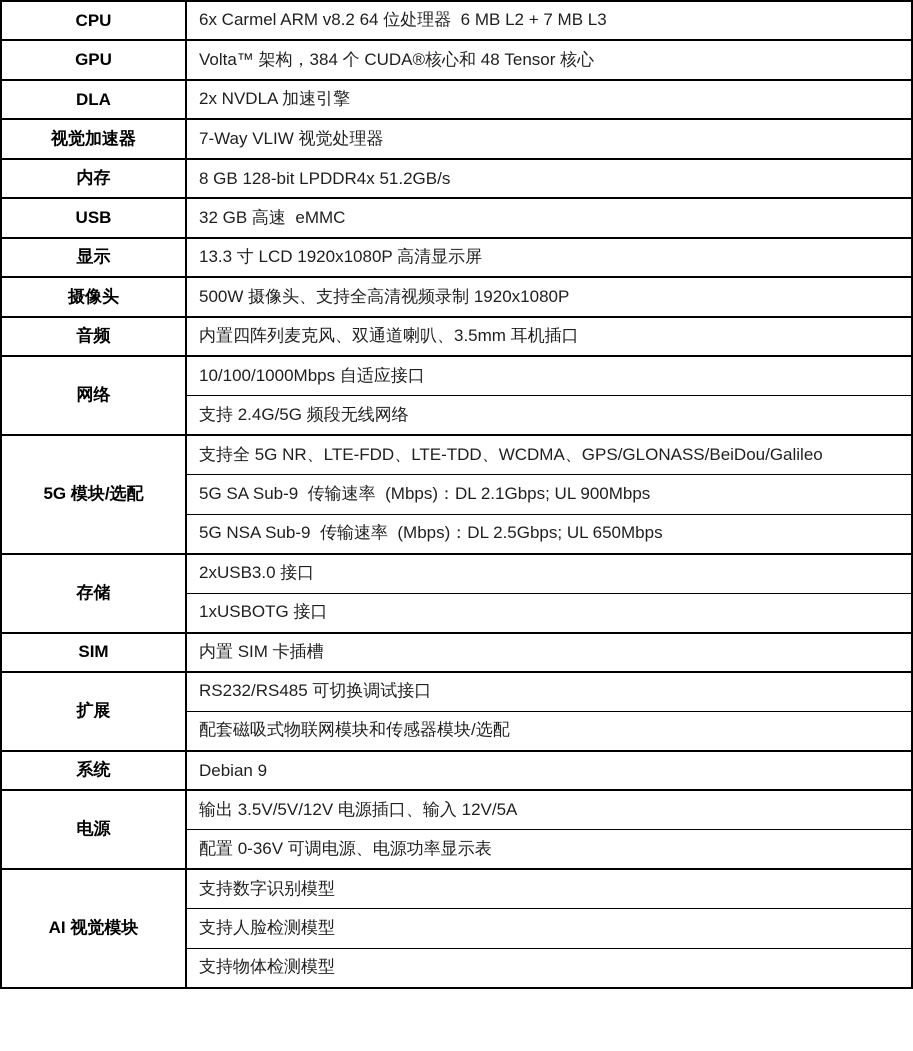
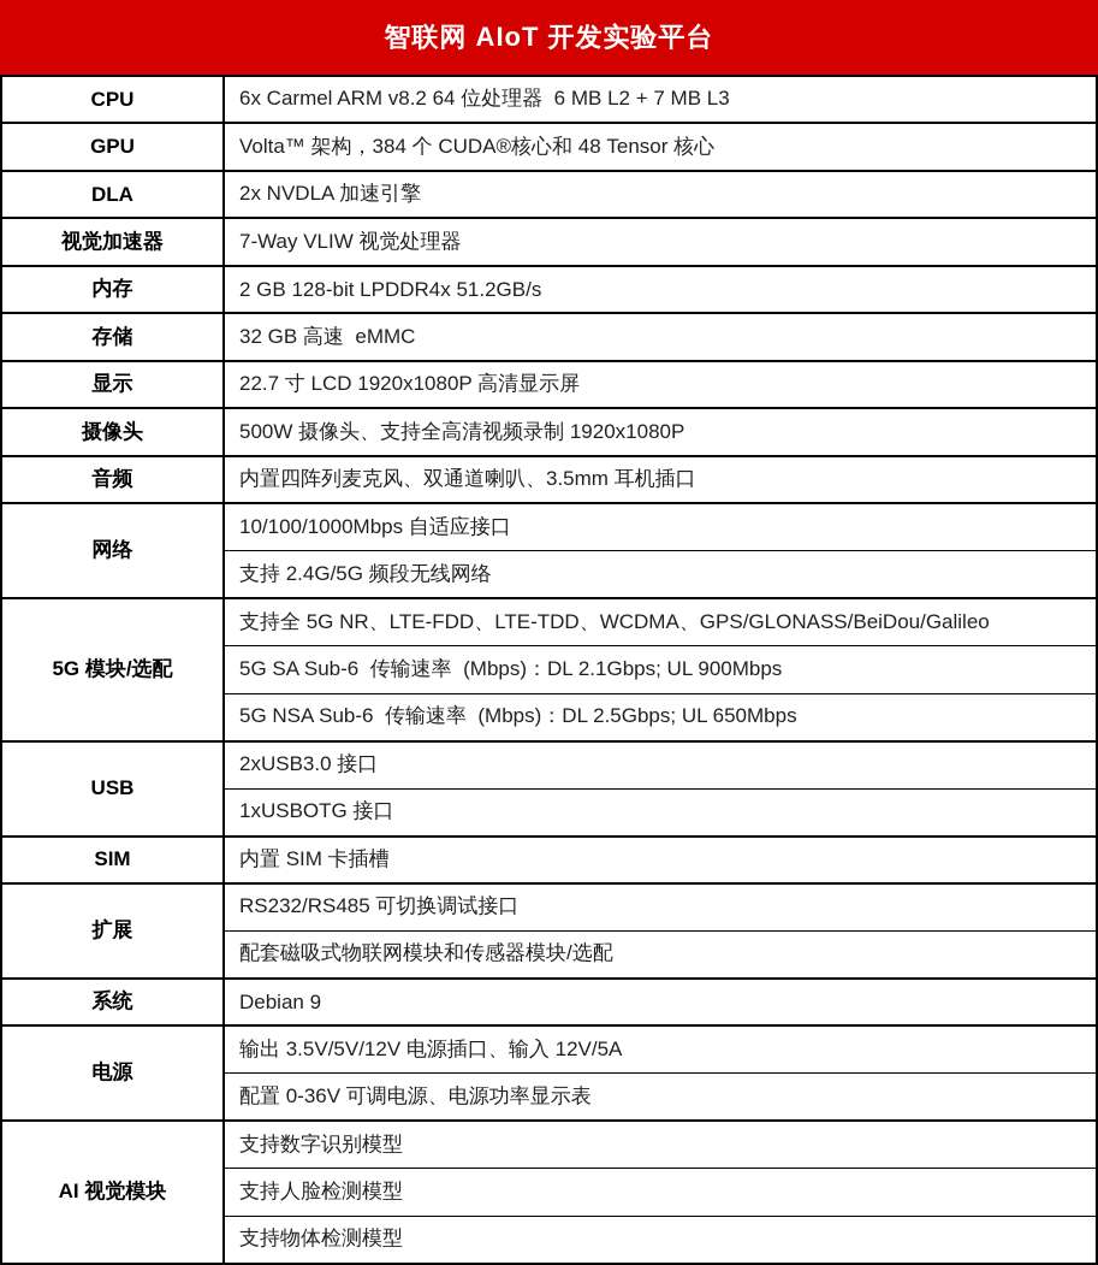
+ 智联网 AIoT 开发实验平台
  CPU	6x Carmel ARM v8.2 64 位处理器 6 MB L2 + 7 MB L3
  GPU	Volta™ 架构，384 个 CUDA®核心和 48 Tensor 核心
  DLA	2x NVDLA 加速引擎
  视觉加速器	7-Way VLIW 视觉处理器
- 内存	8 GB 128-bit LPDDR4x 51.2GB/s
+ 内存	2 GB 128-bit LPDDR4x 51.2GB/s
- USB	32 GB 高速 eMMC
+ 存储	32 GB 高速 eMMC
- 显示	13.3 寸 LCD 1920x1080P 高清显示屏
+ 显示	22.7 寸 LCD 1920x1080P 高清显示屏
  摄像头	500W 摄像头、支持全高清视频录制 1920x1080P
  音频	内置四阵列麦克风、双通道喇叭、3.5mm 耳机插口
  网络	10/100/1000Mbps 自适应接口
  支持 2.4G/5G 频段无线网络
  5G 模块/选配	支持全 5G NR、LTE-FDD、LTE-TDD、WCDMA、GPS/GLONASS/BeiDou/Galileo
- 5G SA Sub-9 传输速率 (Mbps)：DL 2.1Gbps; UL 900Mbps
+ 5G SA Sub-6 传输速率 (Mbps)：DL 2.1Gbps; UL 900Mbps
- 5G NSA Sub-9 传输速率 (Mbps)：DL 2.5Gbps; UL 650Mbps
+ 5G NSA Sub-6 传输速率 (Mbps)：DL 2.5Gbps; UL 650Mbps
- 存储	2xUSB3.0 接口
+ USB	2xUSB3.0 接口
  1xUSBOTG 接口
  SIM	内置 SIM 卡插槽
  扩展	RS232/RS485 可切换调试接口
  配套磁吸式物联网模块和传感器模块/选配
  系统	Debian 9
  电源	输出 3.5V/5V/12V 电源插口、输入 12V/5A
  配置 0-36V 可调电源、电源功率显示表
  AI 视觉模块	支持数字识别模型
  支持人脸检测模型
  支持物体检测模型
